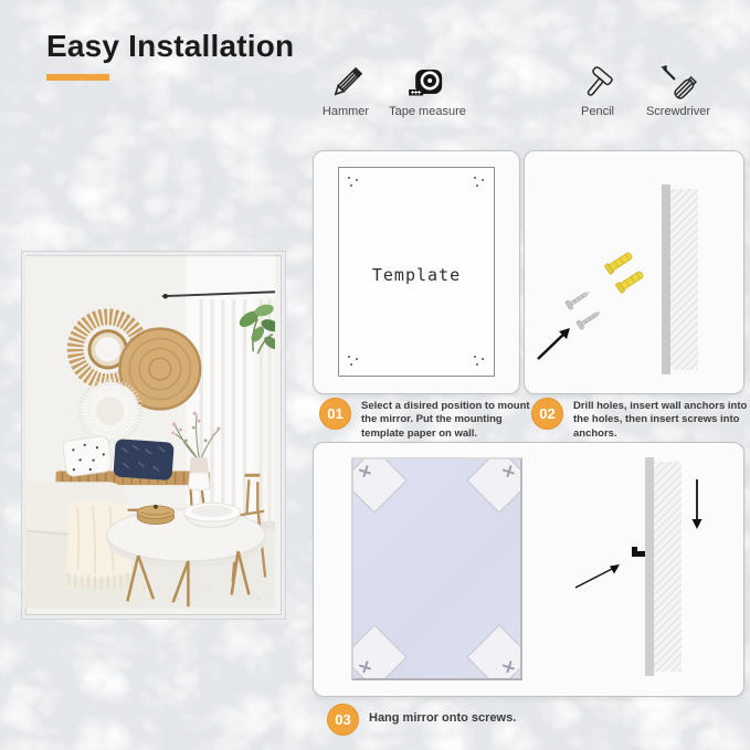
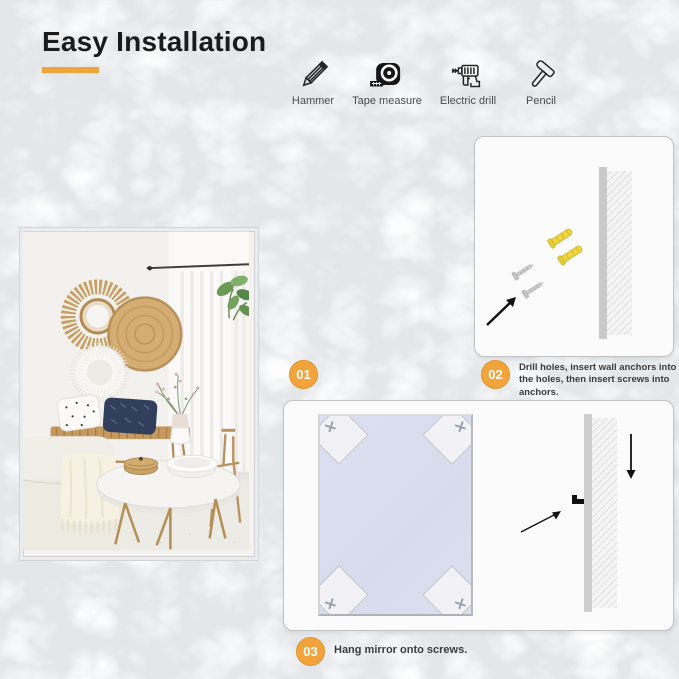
  Easy Installation
  Hammer
  Tape measure
+ Electric drill
  Pencil
- Screwdriver
- Template
  01
- Select a disired position to mount the mirror. Put the mounting template paper on wall.
  02
  Drill holes, insert wall anchors into the holes, then insert screws into anchors.
  03
  Hang mirror onto screws.
